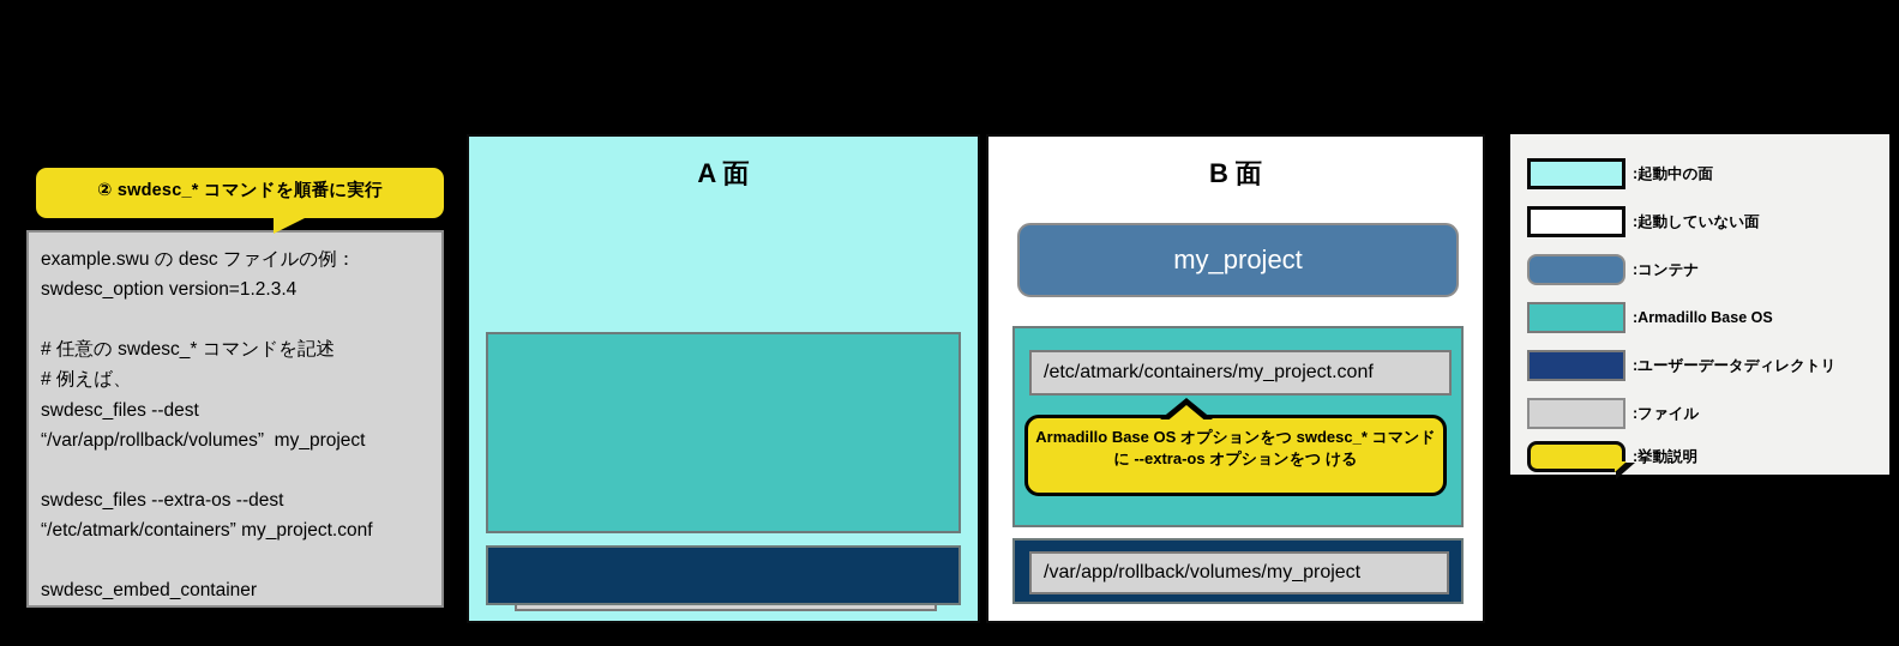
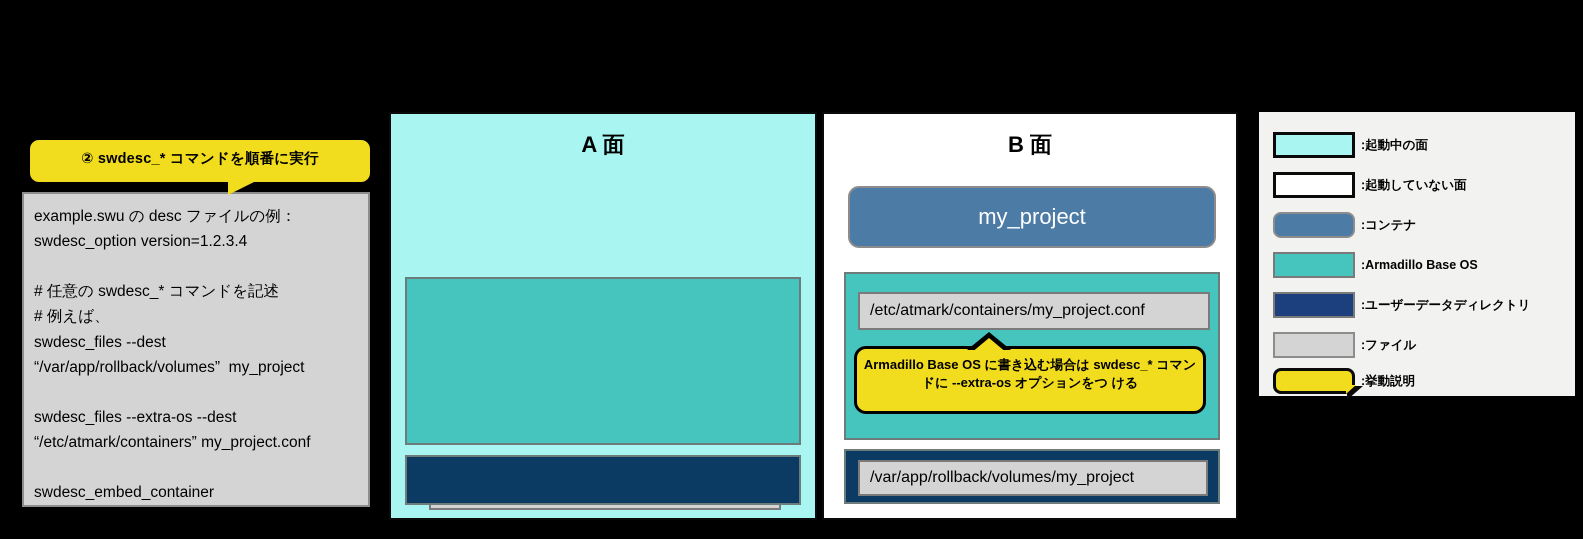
  ② swdesc_* コマンドを順番に実行
  example.swu の desc ファイルの例：
  swdesc_option version=1.2.3.4
  # 任意の swdesc_* コマンドを記述
  # 例えば、
  swdesc_files --dest
  “/var/app/rollback/volumes” my_project
  swdesc_files --extra-os --dest
  “/etc/atmark/containers” my_project.conf
  swdesc_embed_container
  A 面
  B 面
  my_project
  /etc/atmark/containers/my_project.conf
- Armadillo Base OS オプションをつ swdesc_* コマンドに --extra-os オプションをつ ける
+ Armadillo Base OS に書き込む場合は swdesc_* コマンドに --extra-os オプションをつ ける
  /var/app/rollback/volumes/my_project
  :起動中の面
  :起動していない面
  :コンテナ
  :Armadillo Base OS
  :ユーザーデータディレクトリ
  :ファイル
  :挙動説明
